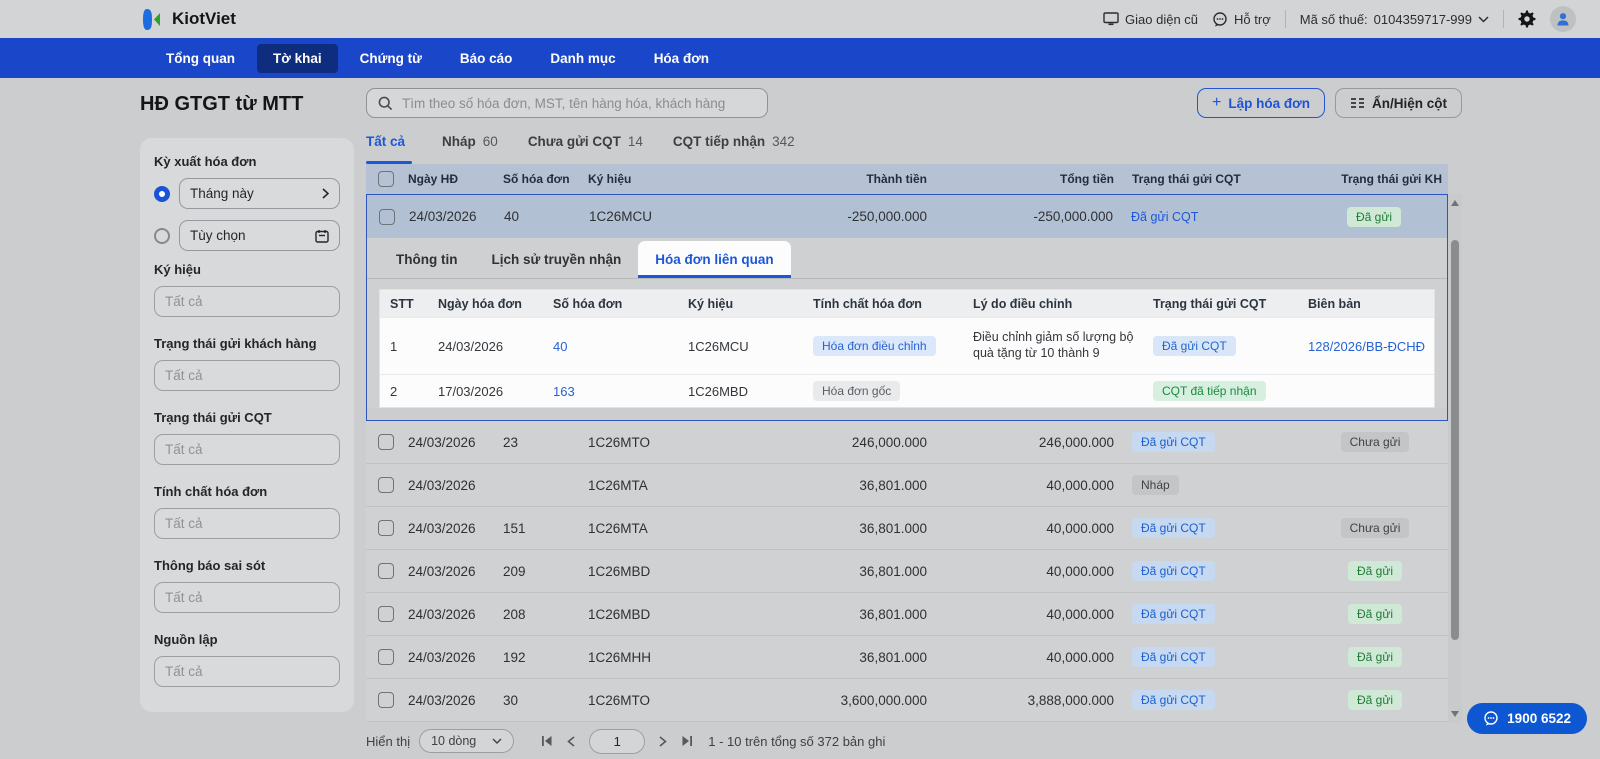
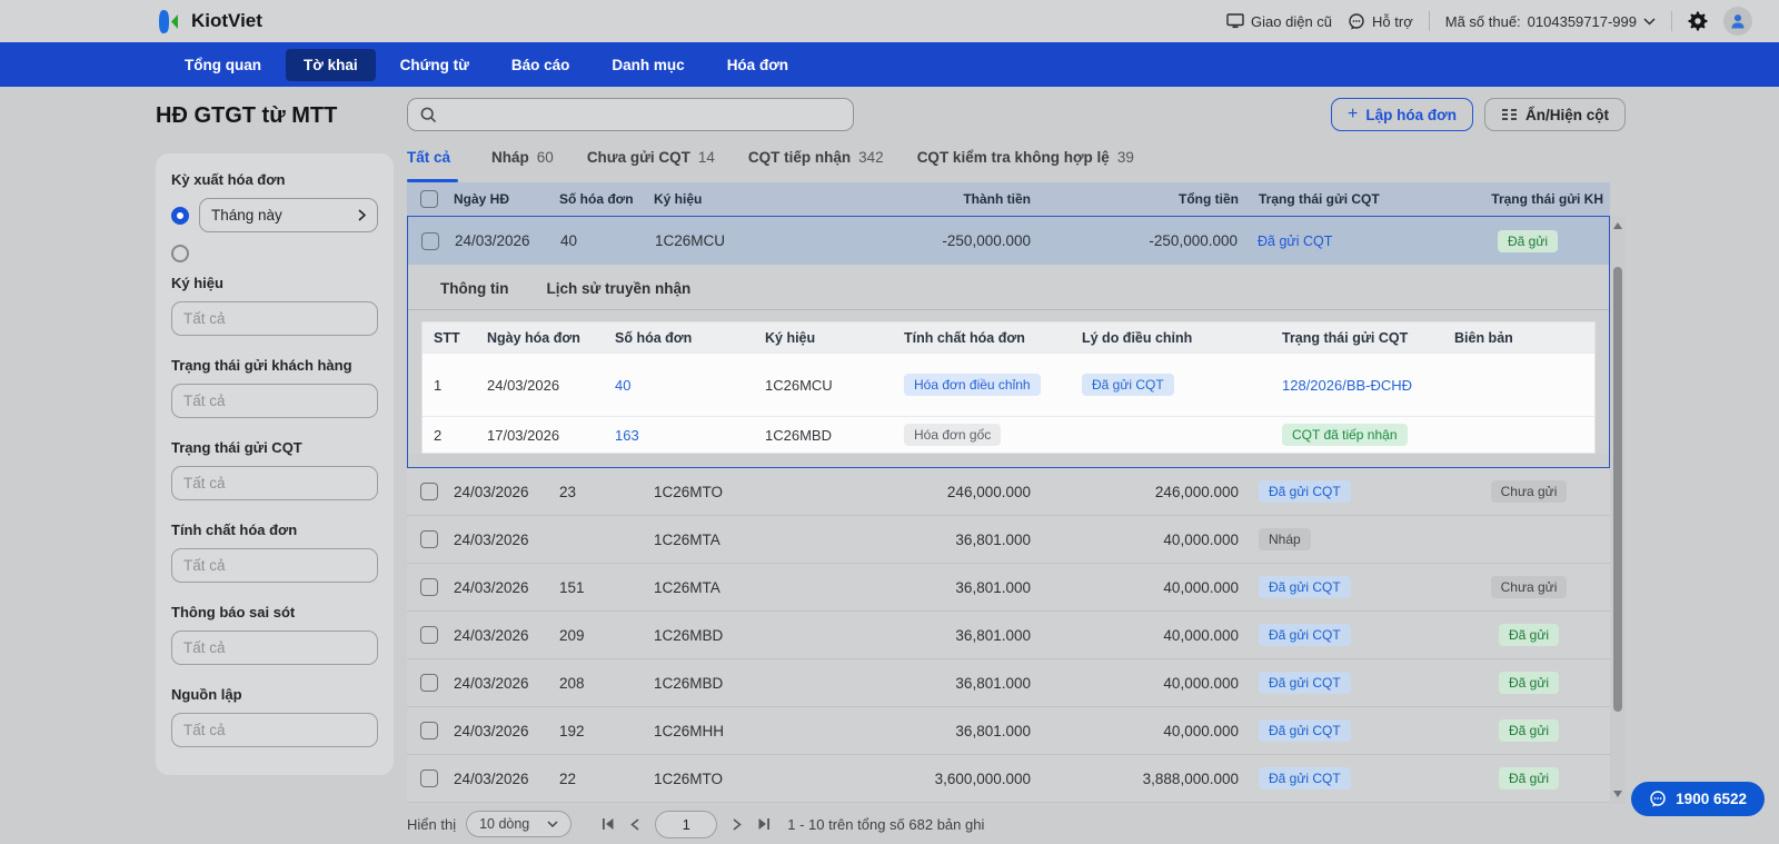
  KiotViet
  Giao diện cũ
  Hỗ trợ
  Mã số thuế:
  0104359717-999
  Tổng quan
  Tờ khai
  Chứng từ
  Báo cáo
  Danh mục
  Hóa đơn
  HĐ GTGT từ MTT
  Kỳ xuất hóa đơn
  Tháng này
- Tùy chọn
  Ký hiệu
  Tất cả
  Trạng thái gửi khách hàng
  Tất cả
  Trạng thái gửi CQT
  Tất cả
  Tính chất hóa đơn
  Tất cả
  Thông báo sai sót
  Tất cả
  Nguồn lập
  Tất cả
- Tìm theo số hóa đơn, MST, tên hàng hóa, khách hàng
  +
  Lập hóa đơn
  Ẩn/Hiện cột
  Tất cả
  Nháp
  60
  Chưa gửi CQT
  14
  CQT tiếp nhận
  342
+ CQT kiểm tra không hợp lệ
+ 39
  Ngày HĐ
  Số hóa đơn
  Ký hiệu
  Thành tiền
  Tổng tiền
  Trạng thái gửi CQT
  Trạng thái gửi KH
  24/03/2026
  40
  1C26MCU
  -250,000.000
  -250,000.000
  Đã gửi CQT
  Đã gửi
  Thông tin
  Lịch sử truyền nhận
- Hóa đơn liên quan
  STT
  Ngày hóa đơn
  Số hóa đơn
  Ký hiệu
  Tính chất hóa đơn
  Lý do điều chỉnh
  Trạng thái gửi CQT
  Biên bản
  1
  24/03/2026
  40
  1C26MCU
  Hóa đơn điều chỉnh
- Điều chỉnh giảm số lượng bộ quà tặng từ 10 thành 9
  Đã gửi CQT
  128/2026/BB-ĐCHĐ
  2
  17/03/2026
  163
  1C26MBD
  Hóa đơn gốc
  CQT đã tiếp nhận
  24/03/2026
  23
  1C26MTO
  246,000.000
  246,000.000
  Đã gửi CQT
  Chưa gửi
  24/03/2026
  1C26MTA
  36,801.000
  40,000.000
  Nháp
  24/03/2026
  151
  1C26MTA
  36,801.000
  40,000.000
  Đã gửi CQT
  Chưa gửi
  24/03/2026
  209
  1C26MBD
  36,801.000
  40,000.000
  Đã gửi CQT
  Đã gửi
  24/03/2026
  208
  1C26MBD
  36,801.000
  40,000.000
  Đã gửi CQT
  Đã gửi
  24/03/2026
  192
  1C26MHH
  36,801.000
  40,000.000
  Đã gửi CQT
  Đã gửi
  24/03/2026
- 30
+ 22
  1C26MTO
  3,600,000.000
  3,888,000.000
  Đã gửi CQT
  Đã gửi
  Hiển thị
  10 dòng
  1
- 1 - 10 trên tổng số 372 bản ghi
+ 1 - 10 trên tổng số 682 bản ghi
  1900 6522
